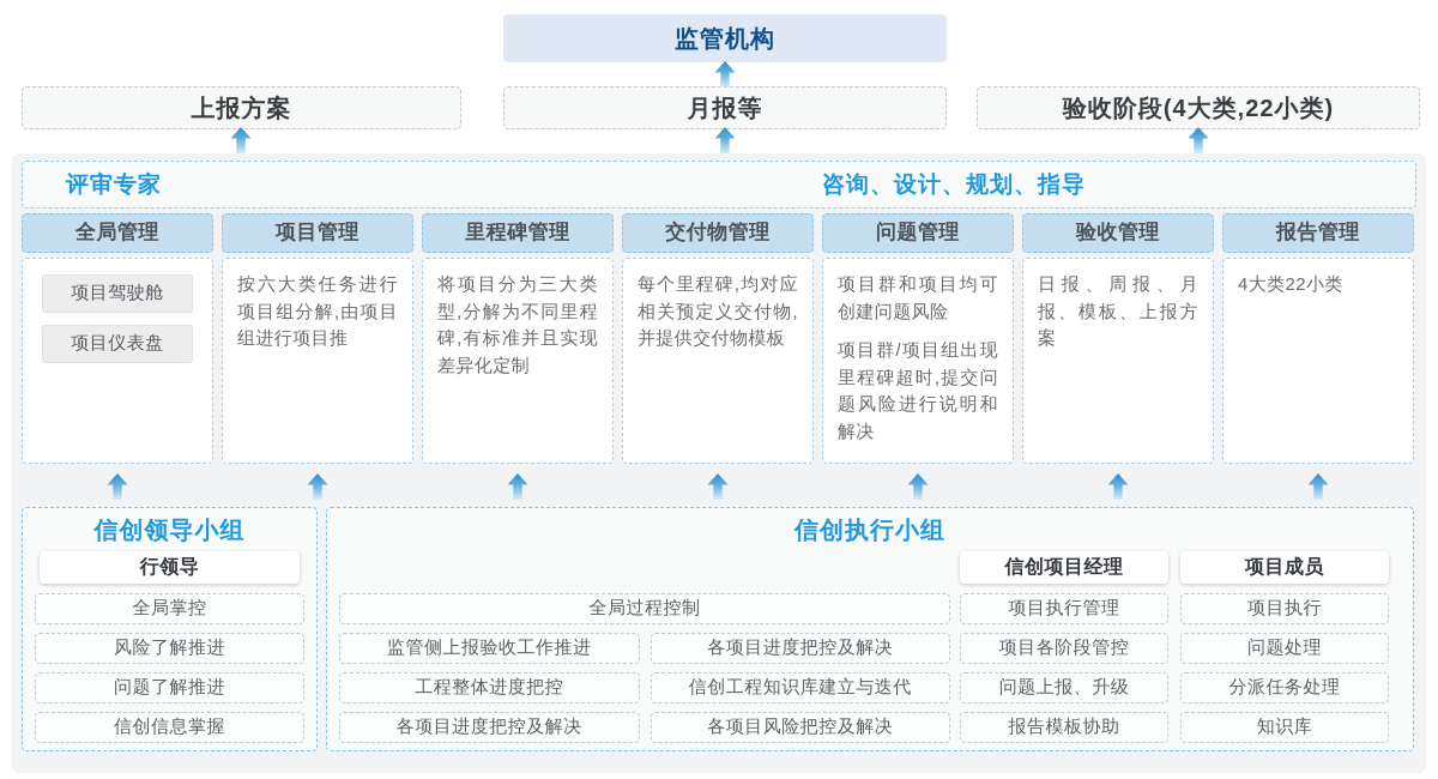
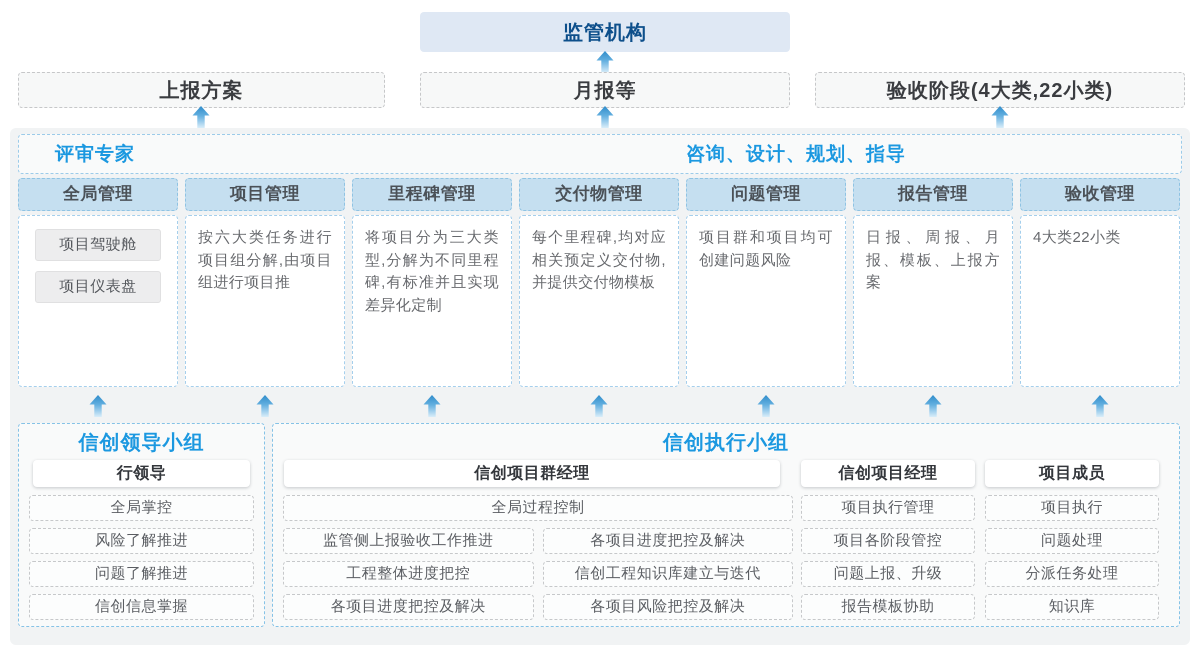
  监管机构
  上报方案
  月报等
  验收阶段(4大类,22小类)
  评审专家
  咨询、设计、规划、指导
  全局管理
  项目驾驶舱
  项目仪表盘
  项目管理
  按六大类任务进行项目组分解,由项目组进行项目推
  里程碑管理
  将项目分为三大类型,分解为不同里程碑,有标准并且实现差异化定制
  交付物管理
  每个里程碑,均对应相关预定义交付物,并提供交付物模板
  问题管理
  项目群和项目均可创建问题风险
- 项目群/项目组出现里程碑超时,提交问题风险进行说明和解决
- 验收管理
+ 报告管理
  日报、周报、月报、模板、上报方案
- 报告管理
+ 验收管理
  4大类22小类
  信创领导小组
  行领导
  全局掌控
  风险了解推进
  问题了解推进
  信创信息掌握
  信创执行小组
+ 信创项目群经理
  全局过程控制
  监管侧上报验收工作推进
  各项目进度把控及解决
  工程整体进度把控
  信创工程知识库建立与迭代
  各项目进度把控及解决
  各项目风险把控及解决
  信创项目经理
  项目执行管理
  项目各阶段管控
  问题上报、升级
  报告模板协助
  项目成员
  项目执行
  问题处理
  分派任务处理
  知识库
